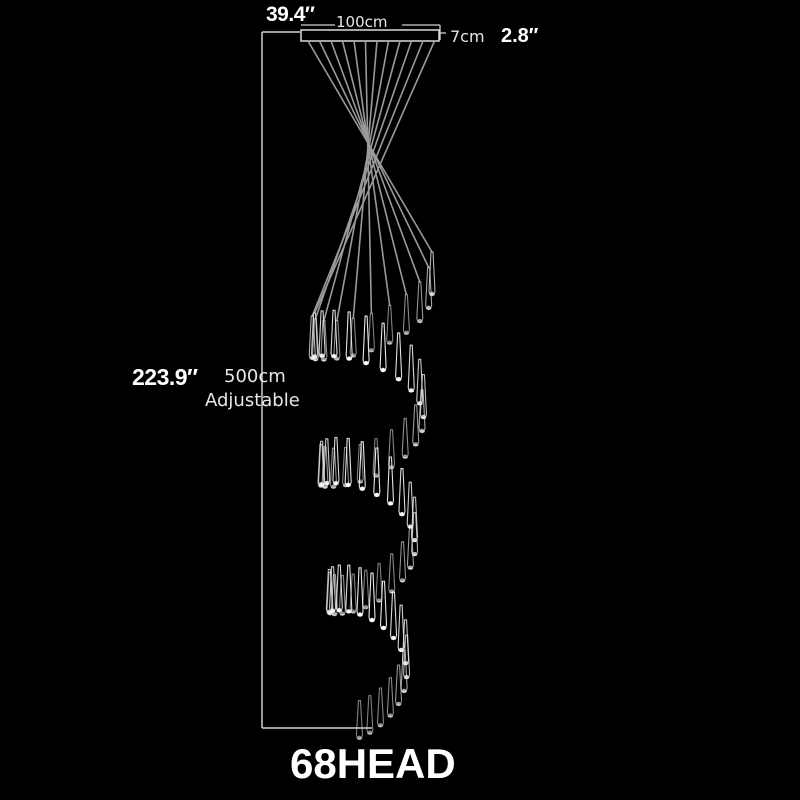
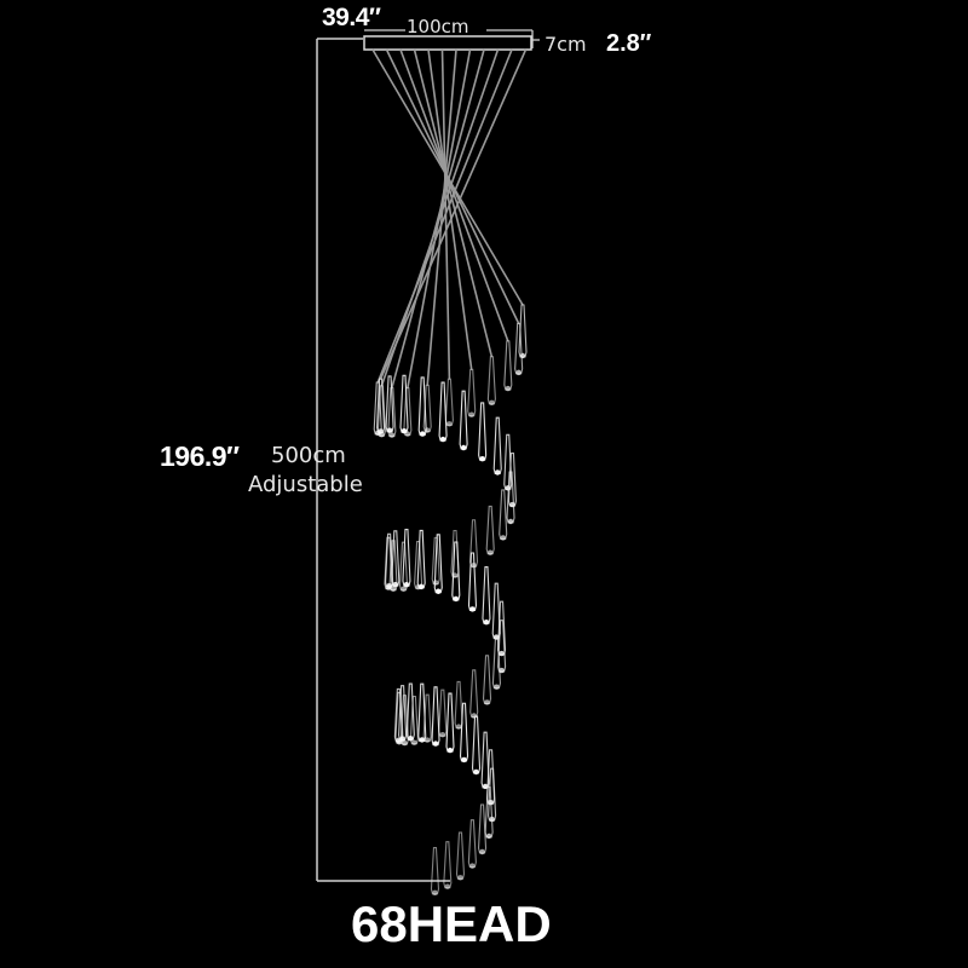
  39.4″
  100cm
  7cm
  2.8″
- 223.9″
+ 196.9″
  500cm
  Adjustable
  68HEAD
